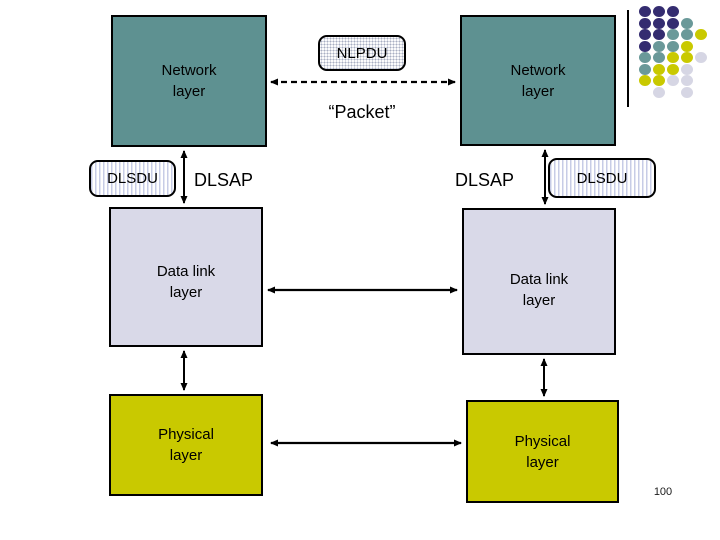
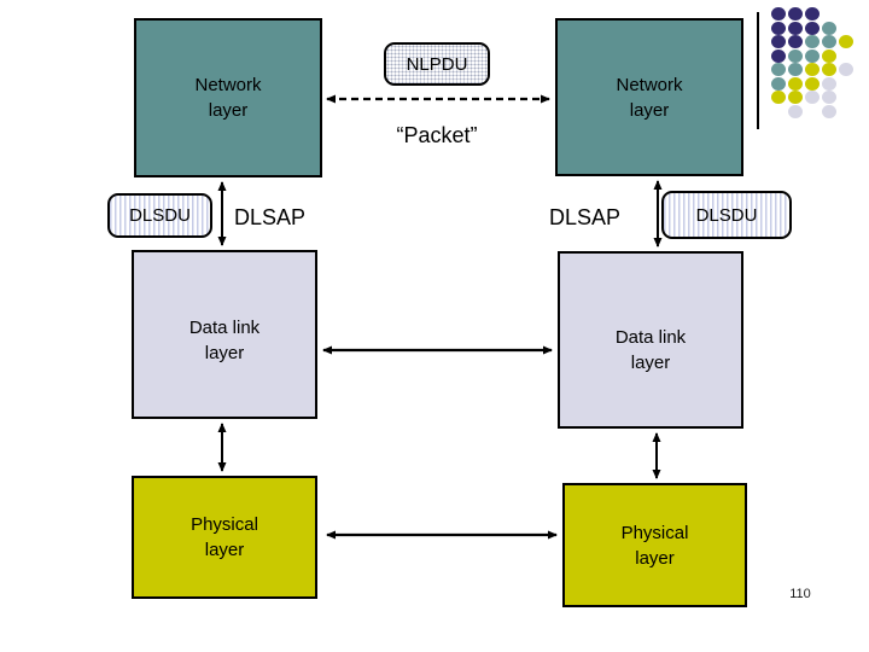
  Network
  layer
  Data link
  layer
  Physical
  layer
  DLSDU
  DLSAP
  Network
  layer
  Data link
  layer
  Physical
  layer
  DLSDU
  DLSAP
  NLPDU
  “Packet”
- 100
+ 110
